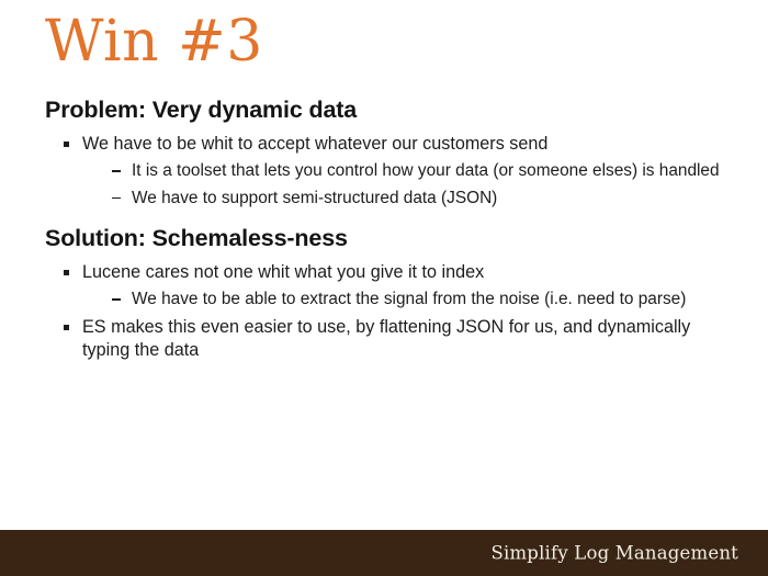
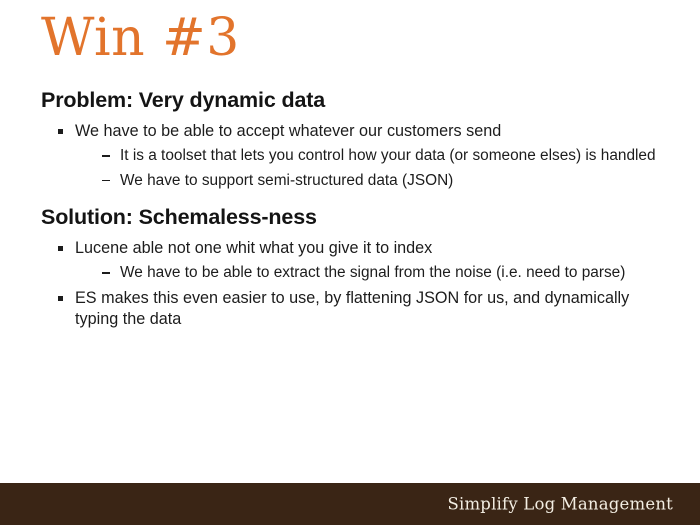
  Win #3
  Problem: Very dynamic data
- We have to be whit to accept whatever our customers send
+ We have to be able to accept whatever our customers send
  It is a toolset that lets you control how your data (or someone elses) is handled
  We have to support semi-structured data (JSON)
  Solution: Schemaless-ness
- Lucene cares not one whit what you give it to index
+ Lucene able not one whit what you give it to index
  We have to be able to extract the signal from the noise (i.e. need to parse)
  ES makes this even easier to use, by flattening JSON for us, and dynamically typing the data
  Simplify Log Management
